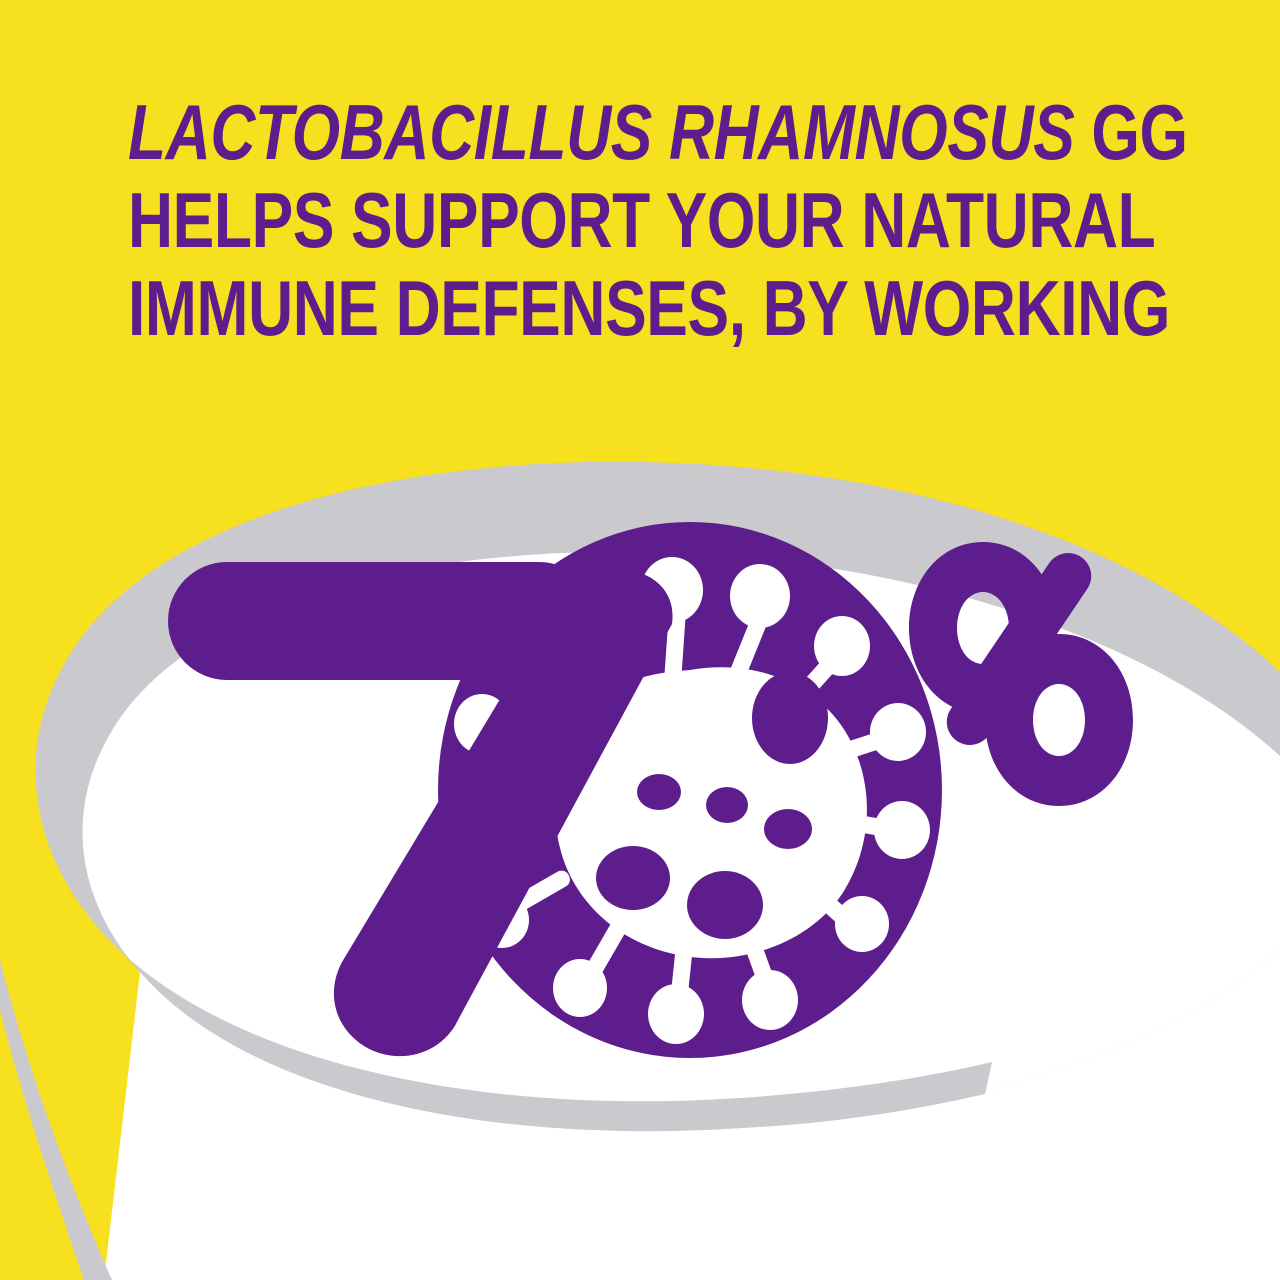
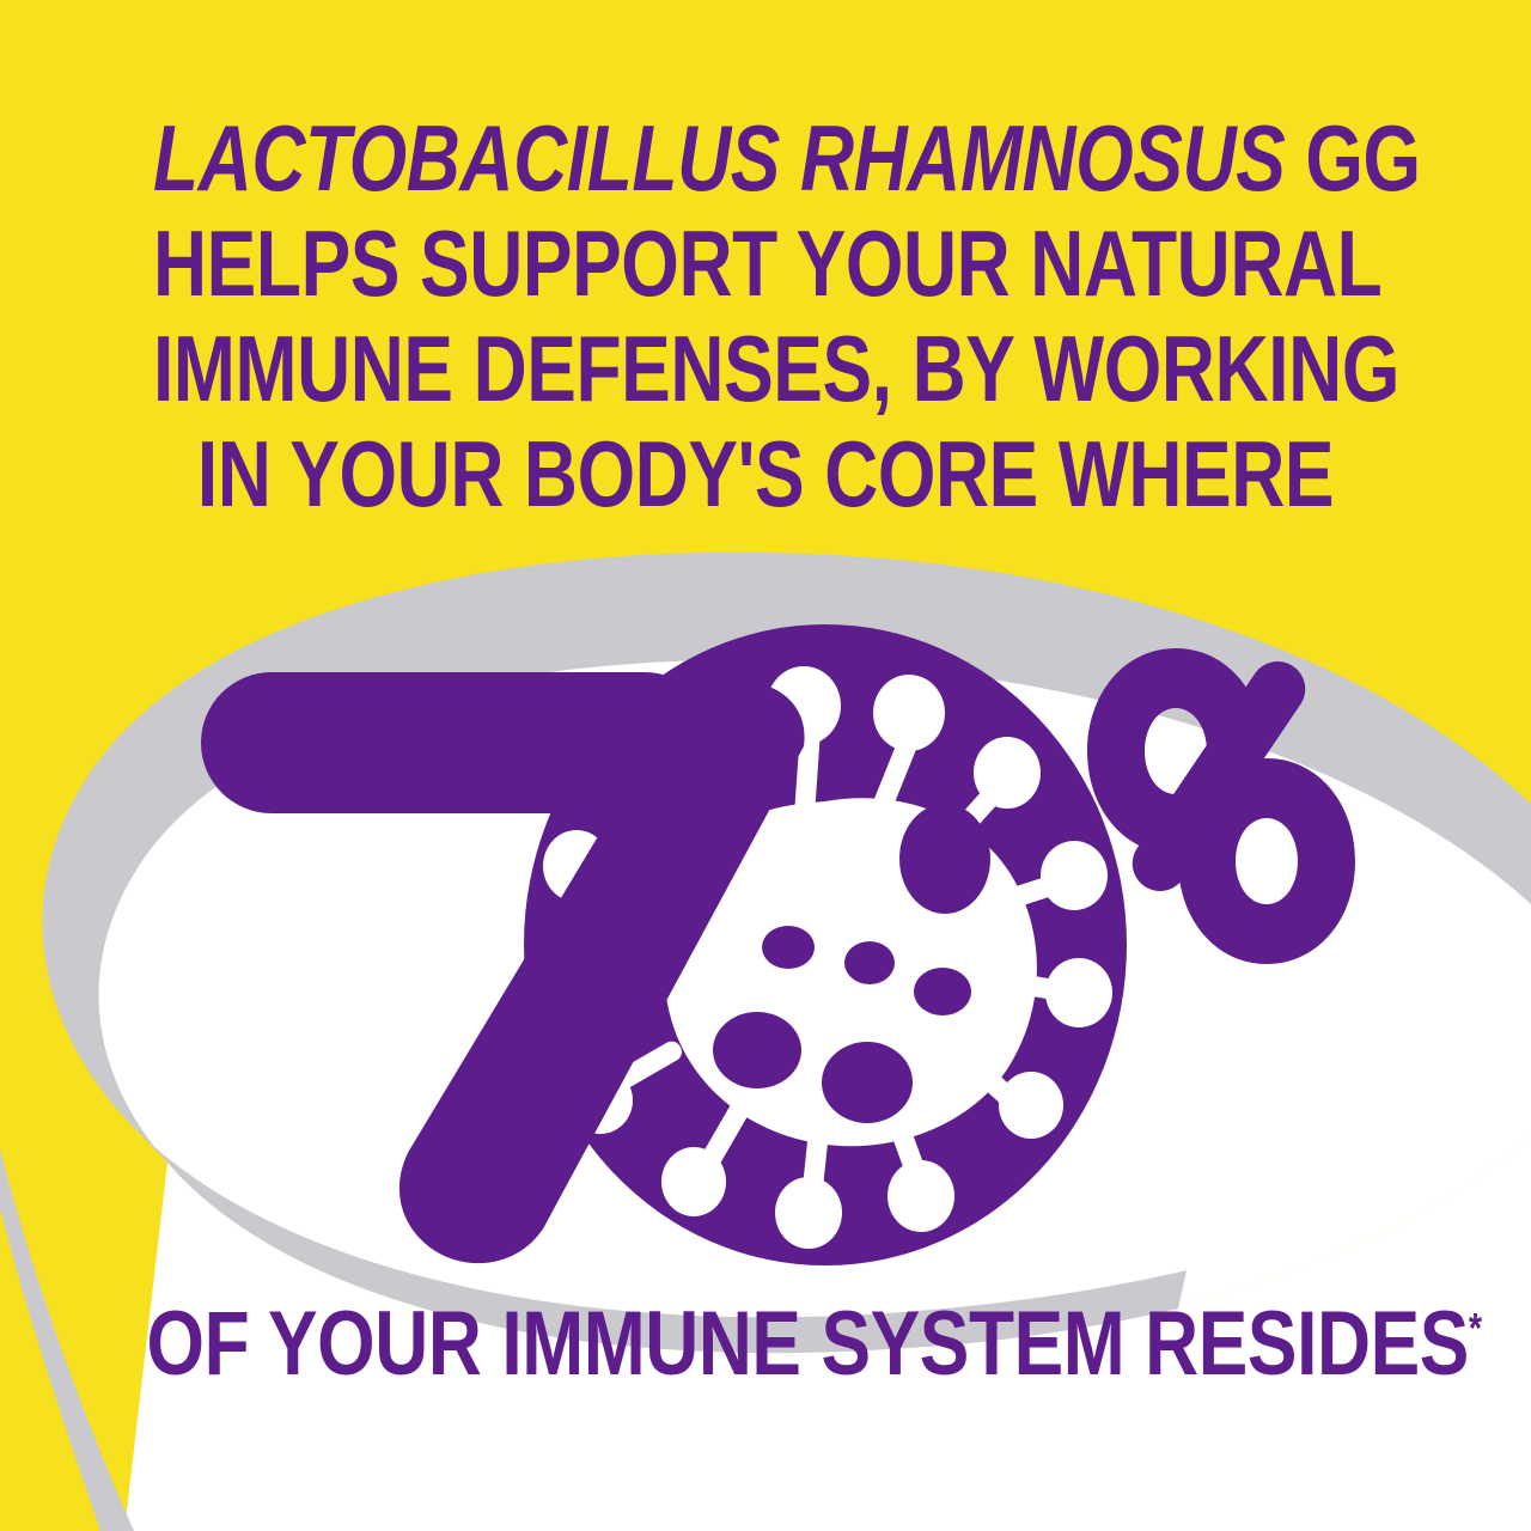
  LACTOBACILLUS RHAMNOSUS GG
  HELPS SUPPORT YOUR NATURAL
  IMMUNE DEFENSES, BY WORKING
+ IN YOUR BODY'S CORE WHERE
+ OF YOUR IMMUNE SYSTEM RESIDES*
